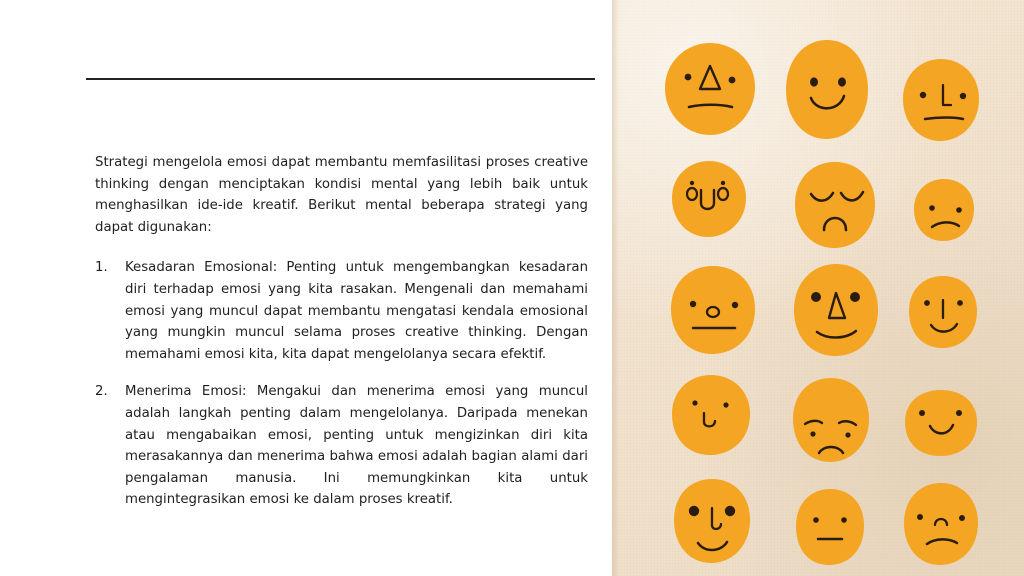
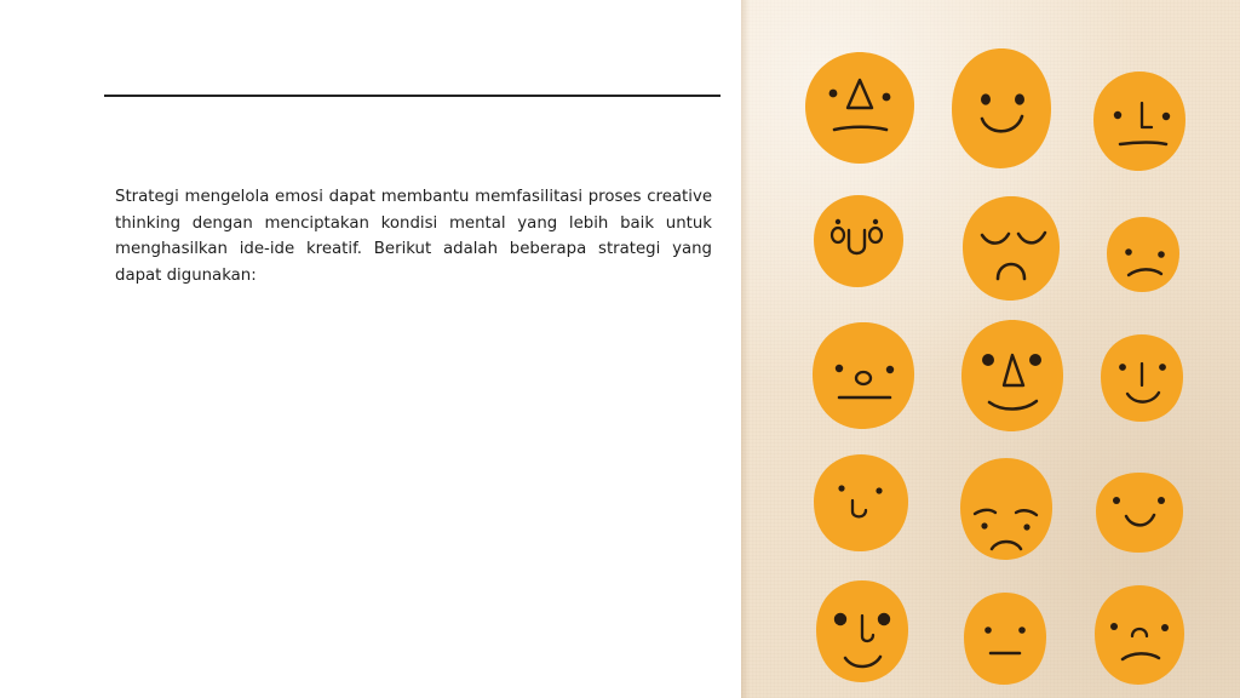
- Strategi mengelola emosi dapat membantu memfasilitasi proses creative thinking dengan menciptakan kondisi mental yang lebih baik untuk menghasilkan ide-ide kreatif. Berikut mental beberapa strategi yang dapat digunakan:
+ Strategi mengelola emosi dapat membantu memfasilitasi proses creative thinking dengan menciptakan kondisi mental yang lebih baik untuk menghasilkan ide-ide kreatif. Berikut adalah beberapa strategi yang dapat digunakan:
- 1.
- Kesadaran Emosional: Penting untuk mengembangkan kesadaran diri terhadap emosi yang kita rasakan. Mengenali dan memahami emosi yang muncul dapat membantu mengatasi kendala emosional yang mungkin muncul selama proses creative thinking. Dengan memahami emosi kita, kita dapat mengelolanya secara efektif.
- 2.
- Menerima Emosi: Mengakui dan menerima emosi yang muncul adalah langkah penting dalam mengelolanya. Daripada menekan atau mengabaikan emosi, penting untuk mengizinkan diri kita merasakannya dan menerima bahwa emosi adalah bagian alami dari pengalaman manusia. Ini memungkinkan kita untuk mengintegrasikan emosi ke dalam proses kreatif.
